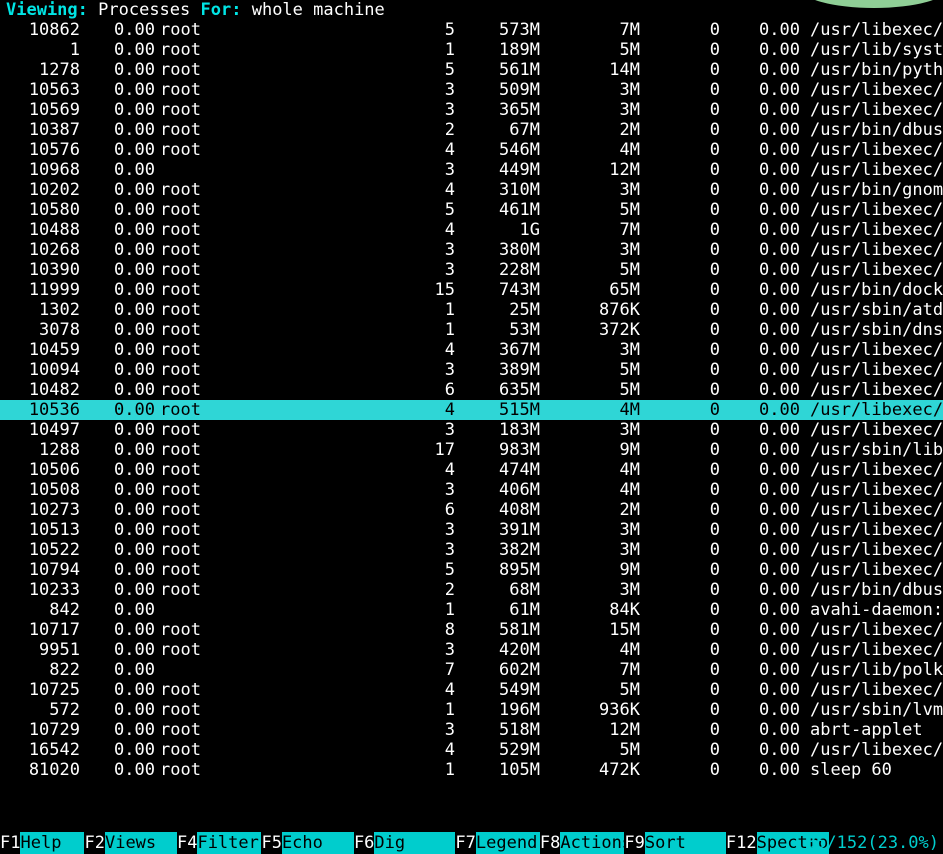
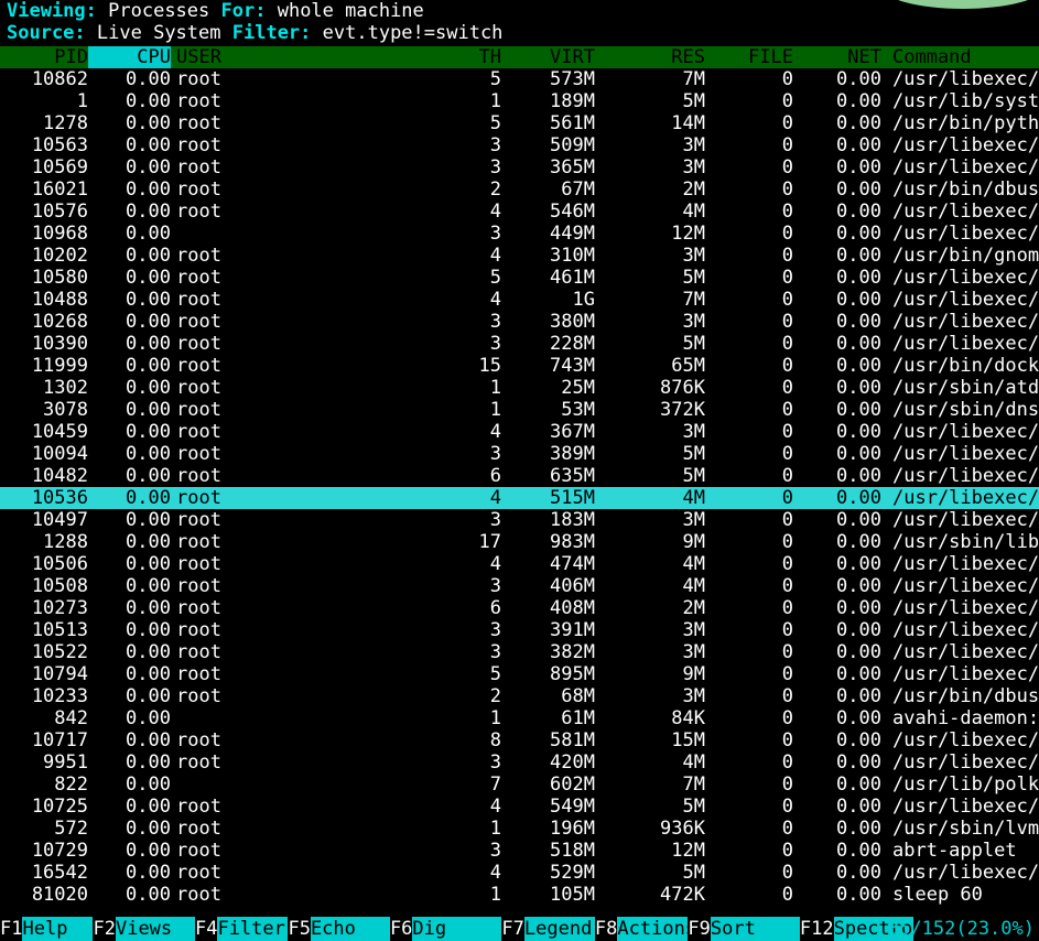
  Viewing: Processes For: whole machine
+ Source: Live System Filter: evt.type!=switch
+ PID
+ CPU
+ USER
+ TH
+ VIRT
+ RES
+ FILE
+ NET
+ Command
  10862
  0.00
  root
  5
  573M
  7M
  0
  0.00
  1
  0.00
  root
  1
  189M
  5M
  0
  0.00
  1278
  0.00
  root
  5
  561M
  14M
  0
  0.00
  10563
  0.00
  root
  3
  509M
  3M
  0
  0.00
  10569
  0.00
  root
  3
  365M
  3M
  0
  0.00
- 10387
+ 16021
  0.00
  root
  2
  67M
  2M
  0
  0.00
  10576
  0.00
  root
  4
  546M
  4M
  0
  0.00
  10968
  0.00
  3
  449M
  12M
  0
  0.00
  10202
  0.00
  root
  4
  310M
  3M
  0
  0.00
  10580
  0.00
  root
  5
  461M
  5M
  0
  0.00
  10488
  0.00
  root
  4
  1G
  7M
  0
  0.00
  10268
  0.00
  root
  3
  380M
  3M
  0
  0.00
  /usr/libexec/
  10390
  0.00
  root
  3
  228M
  5M
  0
  0.00
  11999
  0.00
  root
  15
  743M
  65M
  0
  0.00
  1302
  0.00
  root
  1
  25M
  876K
  0
  0.00
  /usr/sbin/atd
  3078
  0.00
  root
  1
  53M
  372K
  0
  0.00
  10459
  0.00
  root
  4
  367M
  3M
  0
  0.00
  10094
  0.00
  root
  3
  389M
  5M
  0
  0.00
  /usr/libexec/
  10482
  0.00
  root
  6
  635M
  5M
  0
  0.00
  10536
  0.00
  root
  4
  515M
  4M
  0
  0.00
  10497
  0.00
  root
  3
  183M
  3M
  0
  0.00
  1288
  0.00
  root
  17
  983M
  9M
  0
  0.00
  /usr/sbin/lib
  10506
  0.00
  root
  4
  474M
  4M
  0
  0.00
  10508
  0.00
  root
  3
  406M
  4M
  0
  0.00
  10273
  0.00
  root
  6
  408M
  2M
  0
  0.00
  10513
  0.00
  root
  3
  391M
  3M
  0
  0.00
  10522
  0.00
  root
  3
  382M
  3M
  0
  0.00
  10794
  0.00
  root
  5
  895M
  9M
  0
  0.00
  10233
  0.00
  root
  2
  68M
  3M
  0
  0.00
  842
  0.00
  1
  61M
  84K
  0
  0.00
  10717
  0.00
  root
  8
  581M
  15M
  0
  0.00
  9951
  0.00
  root
  3
  420M
  4M
  0
  0.00
  822
  0.00
  7
  602M
  7M
  0
  0.00
  10725
  0.00
  root
  4
  549M
  5M
  0
  0.00
  572
  0.00
  root
  1
  196M
  936K
  0
  0.00
  10729
  0.00
  root
  3
  518M
  12M
  0
  0.00
  abrt-applet
  16542
  0.00
  root
  4
  529M
  5M
  0
  0.00
  81020
  0.00
  root
  1
  105M
  472K
  0
  0.00
  sleep 60
  F1Help F2Views F4Filter F5Echo F6Dig F7Legend F8Action F9Sort F12Spectro
  35/152(23.0%)
